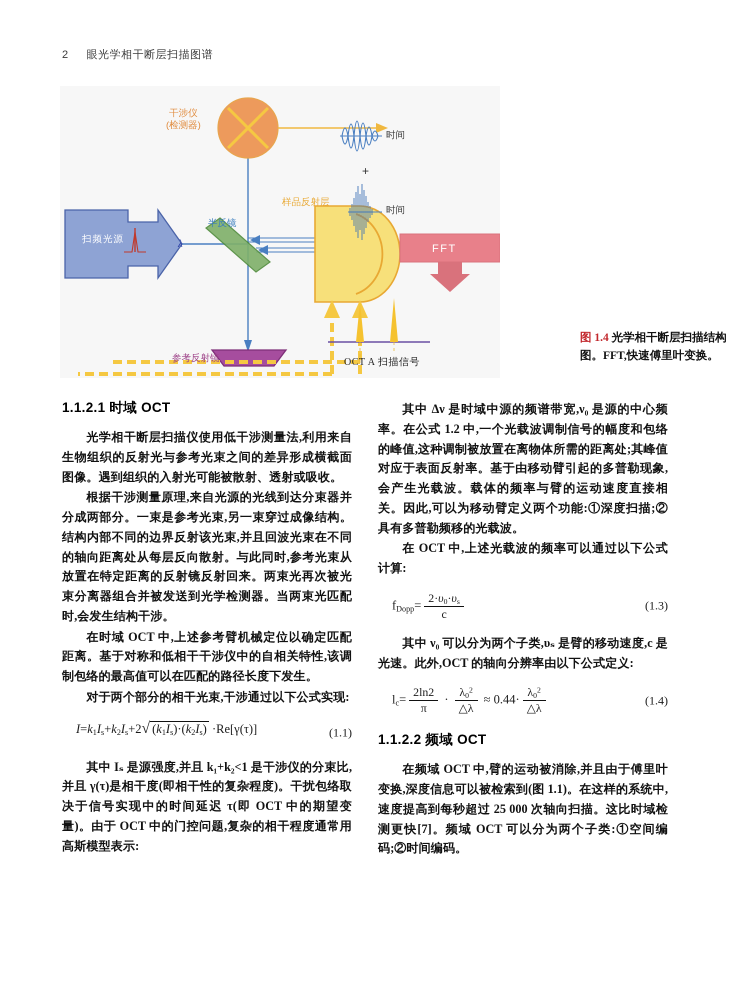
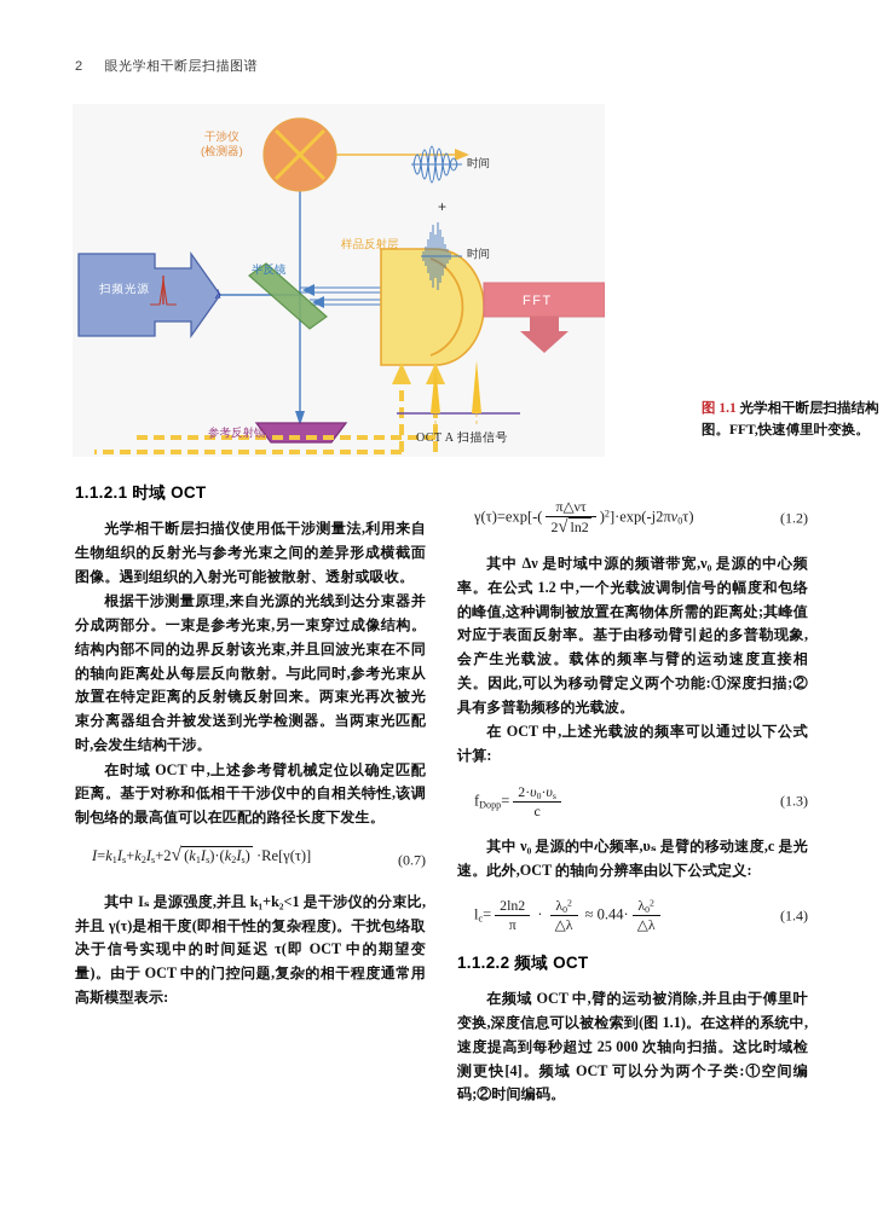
  2 眼光学相干断层扫描图谱
  干涉仪
  (检测器)
  扫频光源
  λ
  半反镜
  样品反射层
  参考反射镜
  时间
  时间
  +
  FFT
  OCT A 扫描信号
- 图 1.4 光学相干断层扫描结构图。FFT,快速傅里叶变换。
+ 图 1.1 光学相干断层扫描结构图。FFT,快速傅里叶变换。
  1.1.2.1 时域 OCT
  光学相干断层扫描仪使用低干涉测量法,利用来自生物组织的反射光与参考光束之间的差异形成横截面图像。遇到组织的入射光可能被散射、透射或吸收。
  根据干涉测量原理,来自光源的光线到达分束器并分成两部分。一束是参考光束,另一束穿过成像结构。结构内部不同的边界反射该光束,并且回波光束在不同的轴向距离处从每层反向散射。与此同时,参考光束从放置在特定距离的反射镜反射回来。两束光再次被光束分离器组合并被发送到光学检测器。当两束光匹配时,会发生结构干涉。
  在时域 OCT 中,上述参考臂机械定位以确定匹配距离。基于对称和低相干干涉仪中的自相关特性,该调制包络的最高值可以在匹配的路径长度下发生。
- 对于两个部分的相干光束,干涉通过以下公式实现:
  I=k1Is+k2Is+2√ (k1Is)·(k2Is) ·Re[γ(τ)]
- (1.1)
+ (0.7)
  其中 Iₛ 是源强度,并且 k₁+k₂<1 是干涉仪的分束比,并且 γ(τ)是相干度(即相干性的复杂程度)。干扰包络取决于信号实现中的时间延迟 τ(即 OCT 中的期望变量)。由于 OCT 中的门控问题,复杂的相干程度通常用高斯模型表示:
+ γ(τ)=exp[-(
+ π△ντ
+ 2√ ln2
+ )2]·exp(-j2πν0τ)
+ (1.2)
  其中 Δν 是时域中源的频谱带宽,ν₀ 是源的中心频率。在公式 1.2 中,一个光载波调制信号的幅度和包络的峰值,这种调制被放置在离物体所需的距离处;其峰值对应于表面反射率。基于由移动臂引起的多普勒现象,会产生光载波。载体的频率与臂的运动速度直接相关。因此,可以为移动臂定义两个功能:①深度扫描;②具有多普勒频移的光载波。
  在 OCT 中,上述光载波的频率可以通过以下公式计算:
  fDopp=
  2·υ0·υs
  c
  (1.3)
- 其中 ν₀ 可以分为两个子类,υₛ 是臂的移动速度,c 是光速。此外,OCT 的轴向分辨率由以下公式定义:
+ 其中 ν₀ 是源的中心频率,υₛ 是臂的移动速度,c 是光速。此外,OCT 的轴向分辨率由以下公式定义:
  lc=
  2ln2
  π
  ·
  λ02
  △λ
  ≈ 0.44·
  λ02
  △λ
  (1.4)
  1.1.2.2 频域 OCT
- 在频域 OCT 中,臂的运动被消除,并且由于傅里叶变换,深度信息可以被检索到(图 1.1)。在这样的系统中,速度提高到每秒超过 25 000 次轴向扫描。这比时域检测更快[7]。频域 OCT 可以分为两个子类:①空间编码;②时间编码。
+ 在频域 OCT 中,臂的运动被消除,并且由于傅里叶变换,深度信息可以被检索到(图 1.1)。在这样的系统中,速度提高到每秒超过 25 000 次轴向扫描。这比时域检测更快[4]。频域 OCT 可以分为两个子类:①空间编码;②时间编码。
